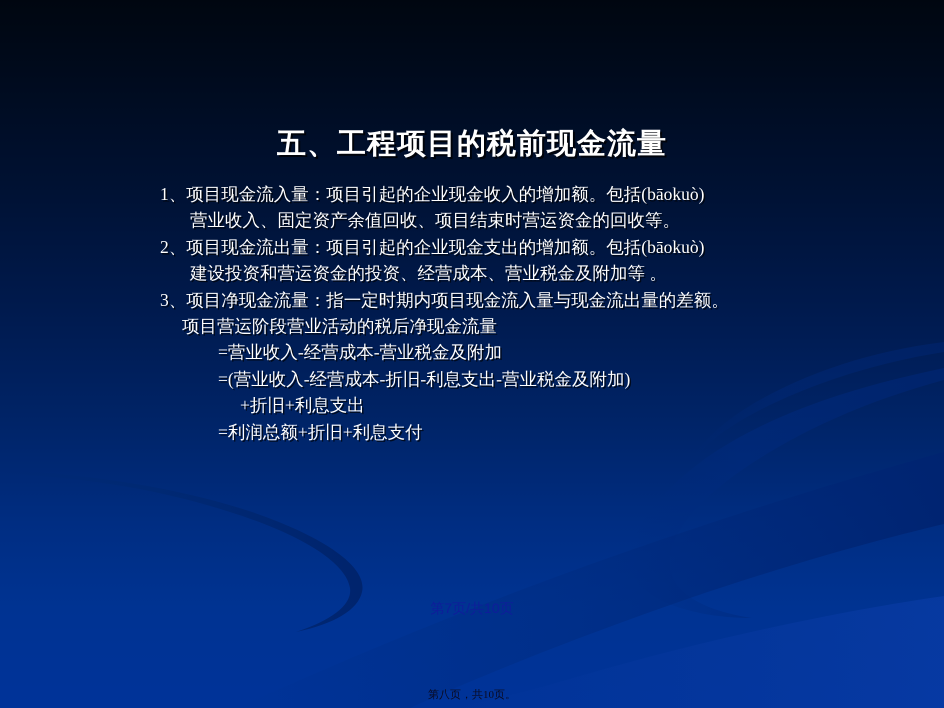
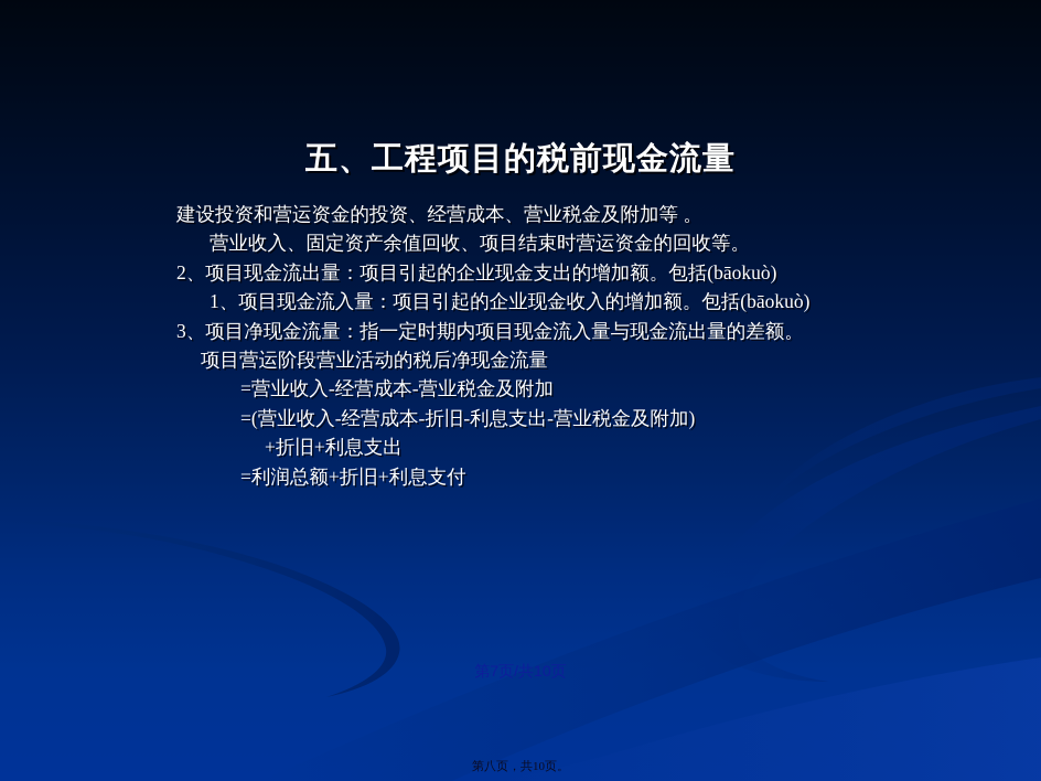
  五、工程项目的税前现金流量
- 1、项目现金流入量：项目引起的企业现金收入的增加额。包括(bāokuò)
+ 建设投资和营运资金的投资、经营成本、营业税金及附加等 。
  营业收入、固定资产余值回收、项目结束时营运资金的回收等。
  2、项目现金流出量：项目引起的企业现金支出的增加额。包括(bāokuò)
- 建设投资和营运资金的投资、经营成本、营业税金及附加等 。
+ 1、项目现金流入量：项目引起的企业现金收入的增加额。包括(bāokuò)
  3、项目净现金流量：指一定时期内项目现金流入量与现金流出量的差额。
  项目营运阶段营业活动的税后净现金流量
  =营业收入-经营成本-营业税金及附加
  =(营业收入-经营成本-折旧-利息支出-营业税金及附加)
  +折旧+利息支出
  =利润总额+折旧+利息支付
  第八页，共10页。
